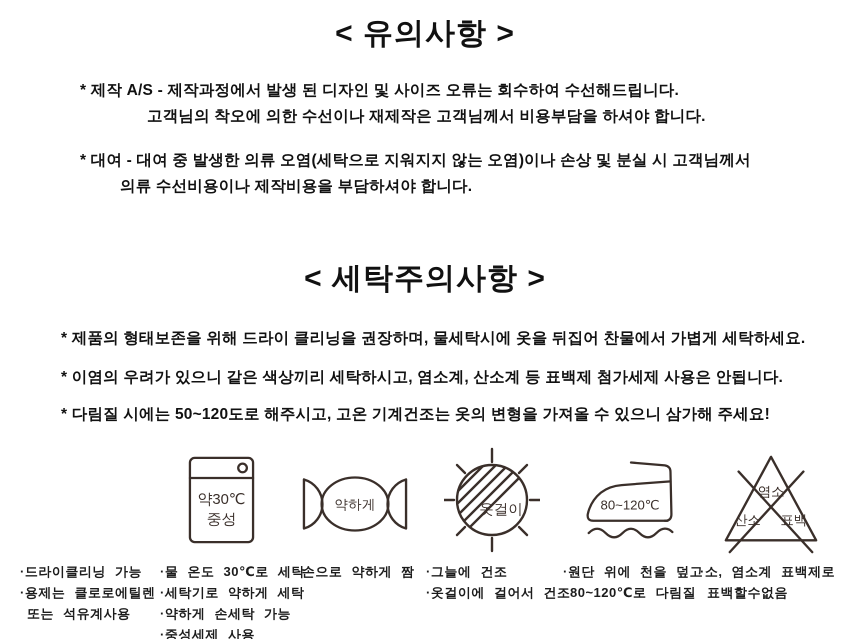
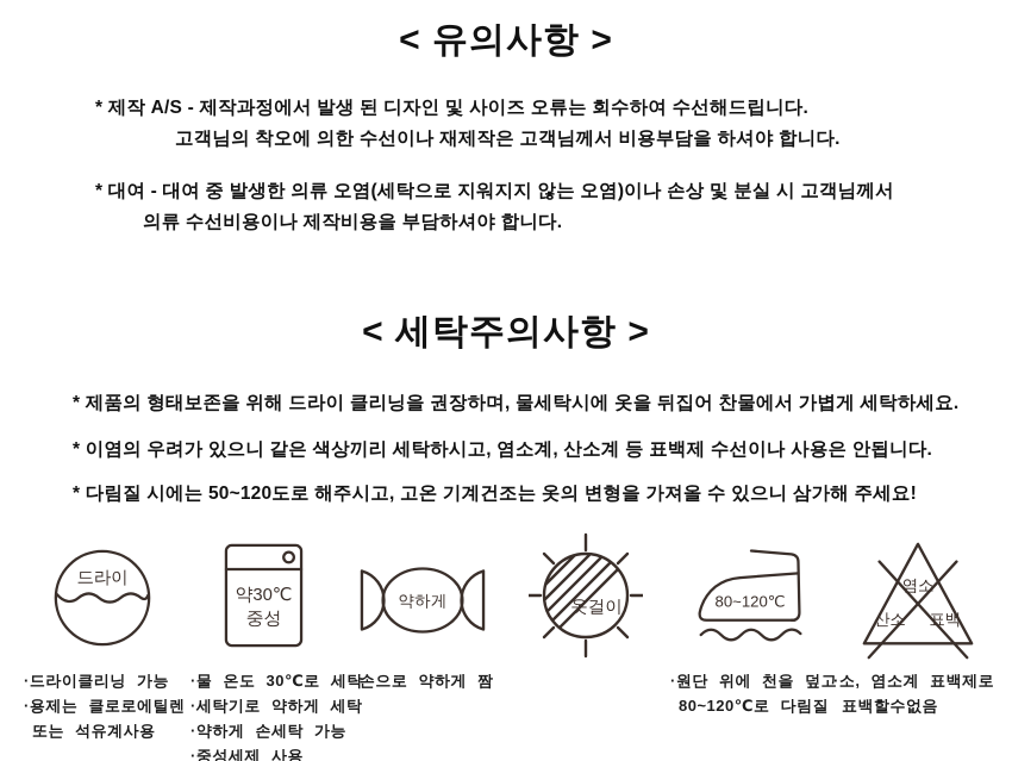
  < 유의사항 >
  * 제작 A/S - 제작과정에서 발생 된 디자인 및 사이즈 오류는 회수하여 수선해드립니다.
  고객님의 착오에 의한 수선이나 재제작은 고객님께서 비용부담을 하셔야 합니다.
  * 대여 - 대여 중 발생한 의류 오염(세탁으로 지워지지 않는 오염)이나 손상 및 분실 시 고객님께서
  의류 수선비용이나 제작비용을 부담하셔야 합니다.
  < 세탁주의사항 >
  * 제품의 형태보존을 위해 드라이 클리닝을 권장하며, 물세탁시에 옷을 뒤집어 찬물에서 가볍게 세탁하세요.
- * 이염의 우려가 있으니 같은 색상끼리 세탁하시고, 염소계, 산소계 등 표백제 첨가세제 사용은 안됩니다.
+ * 이염의 우려가 있으니 같은 색상끼리 세탁하시고, 염소계, 산소계 등 표백제 수선이나 사용은 안됩니다.
  * 다림질 시에는 50~120도로 해주시고, 고온 기계건조는 옷의 변형을 가져올 수 있으니 삼가해 주세요!
+ 드라이
  약30℃
  중성
  약하게
  옷걸이
  80~120℃
  염소
  산소
  표백
  ·드라이클리닝 가능
  ·용제는 클로로에틸렌
  또는 석유계사용
  ·물 온도 30℃로 세탁
  ·세탁기로 약하게 세탁
  ·약하게 손세탁 가능
  ·중성세제 사용
  ·손으로 약하게 짬
- ·그늘에 건조
- ·옷걸이에 걸어서 건조
  ·원단 위에 천을 덮고
  80~120℃로 다림질
  ·소, 염소계 표백제로
  표백할수없음
